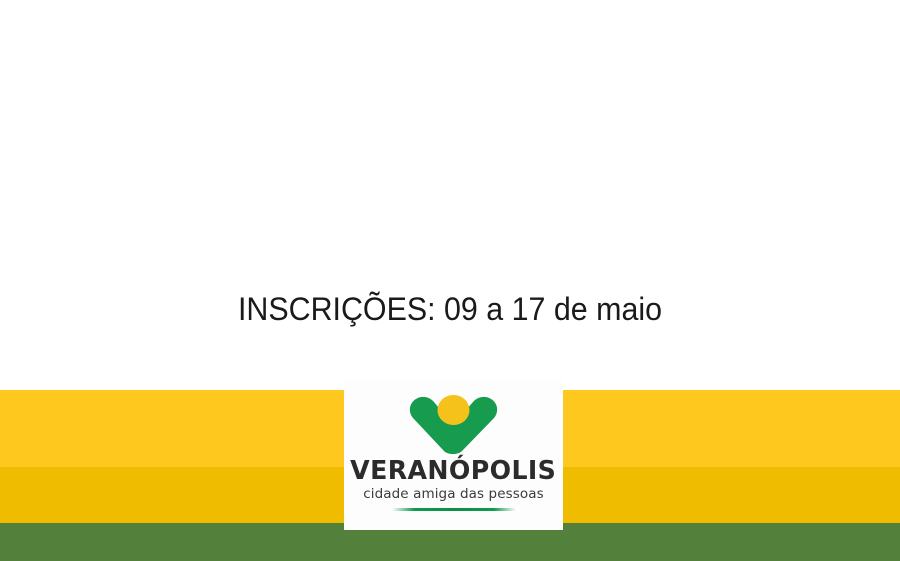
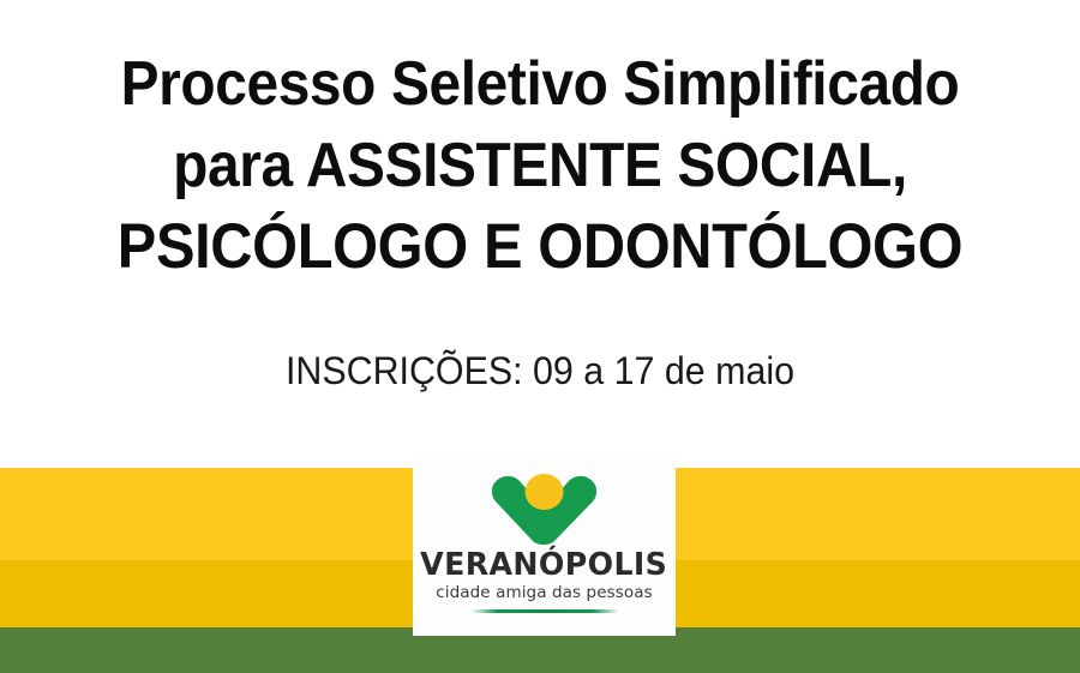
+ Processo Seletivo Simplificado
+ para ASSISTENTE SOCIAL,
+ PSICÓLOGO E ODONTÓLOGO
  INSCRIÇÕES: 09 a 17 de maio
  VERANÓPOLIS
  cidade amiga das pessoas
